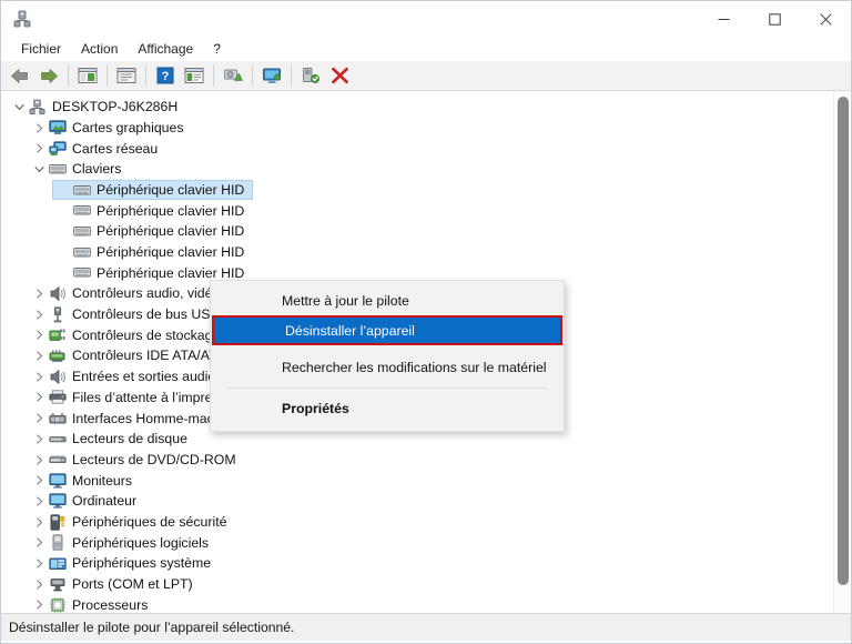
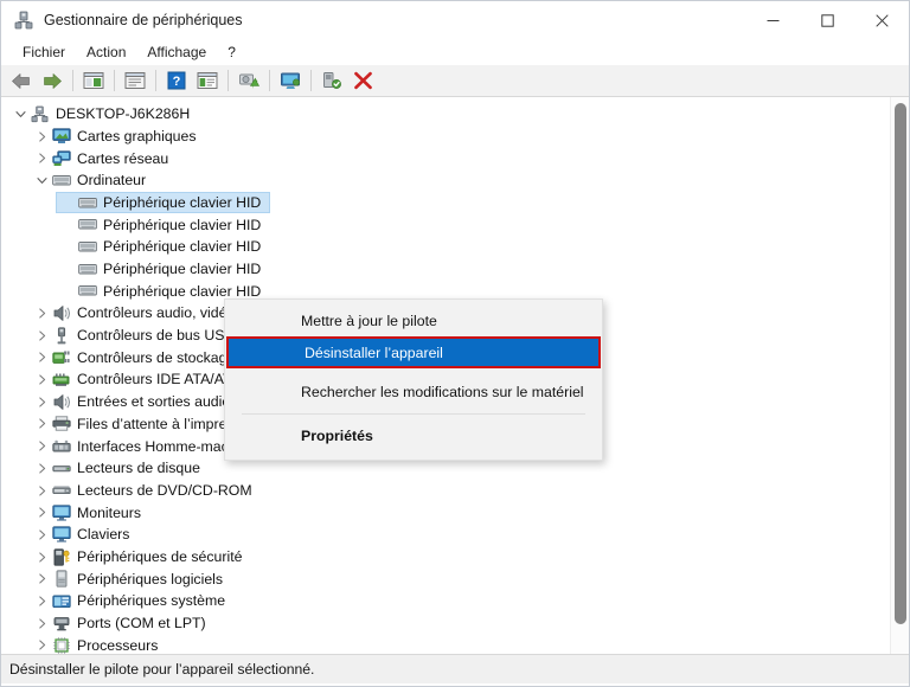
+ Gestionnaire de périphériques
  Fichier
  Action
  Affichage
  ?
  ?
  DESKTOP-J6K286H
  Cartes graphiques
  Cartes réseau
- Claviers
+ Ordinateur
  Périphérique clavier HID
  Périphérique clavier HID
  Périphérique clavier HID
  Périphérique clavier HID
  Périphérique clavier HID
  Contrôleurs audio, vid
  Contrôleurs de bus US
  Contrôleurs de stocka
  Contrôleurs IDE ATA/A
  Entrées et sorties audi
  Files d’attente à l’impr
  Interfaces Homme-ma
  Lecteurs de disque
  Lecteurs de DVD/CD-ROM
  Moniteurs
- Ordinateur
+ Claviers
  Périphériques de sécurité
  Périphériques logiciels
  Périphériques système
  Ports (COM et LPT)
  Processeurs
  Mettre à jour le pilote
  Désinstaller l’appareil
  Rechercher les modifications sur le matériel
  Propriétés
  Désinstaller le pilote pour l’appareil sélectionné.
